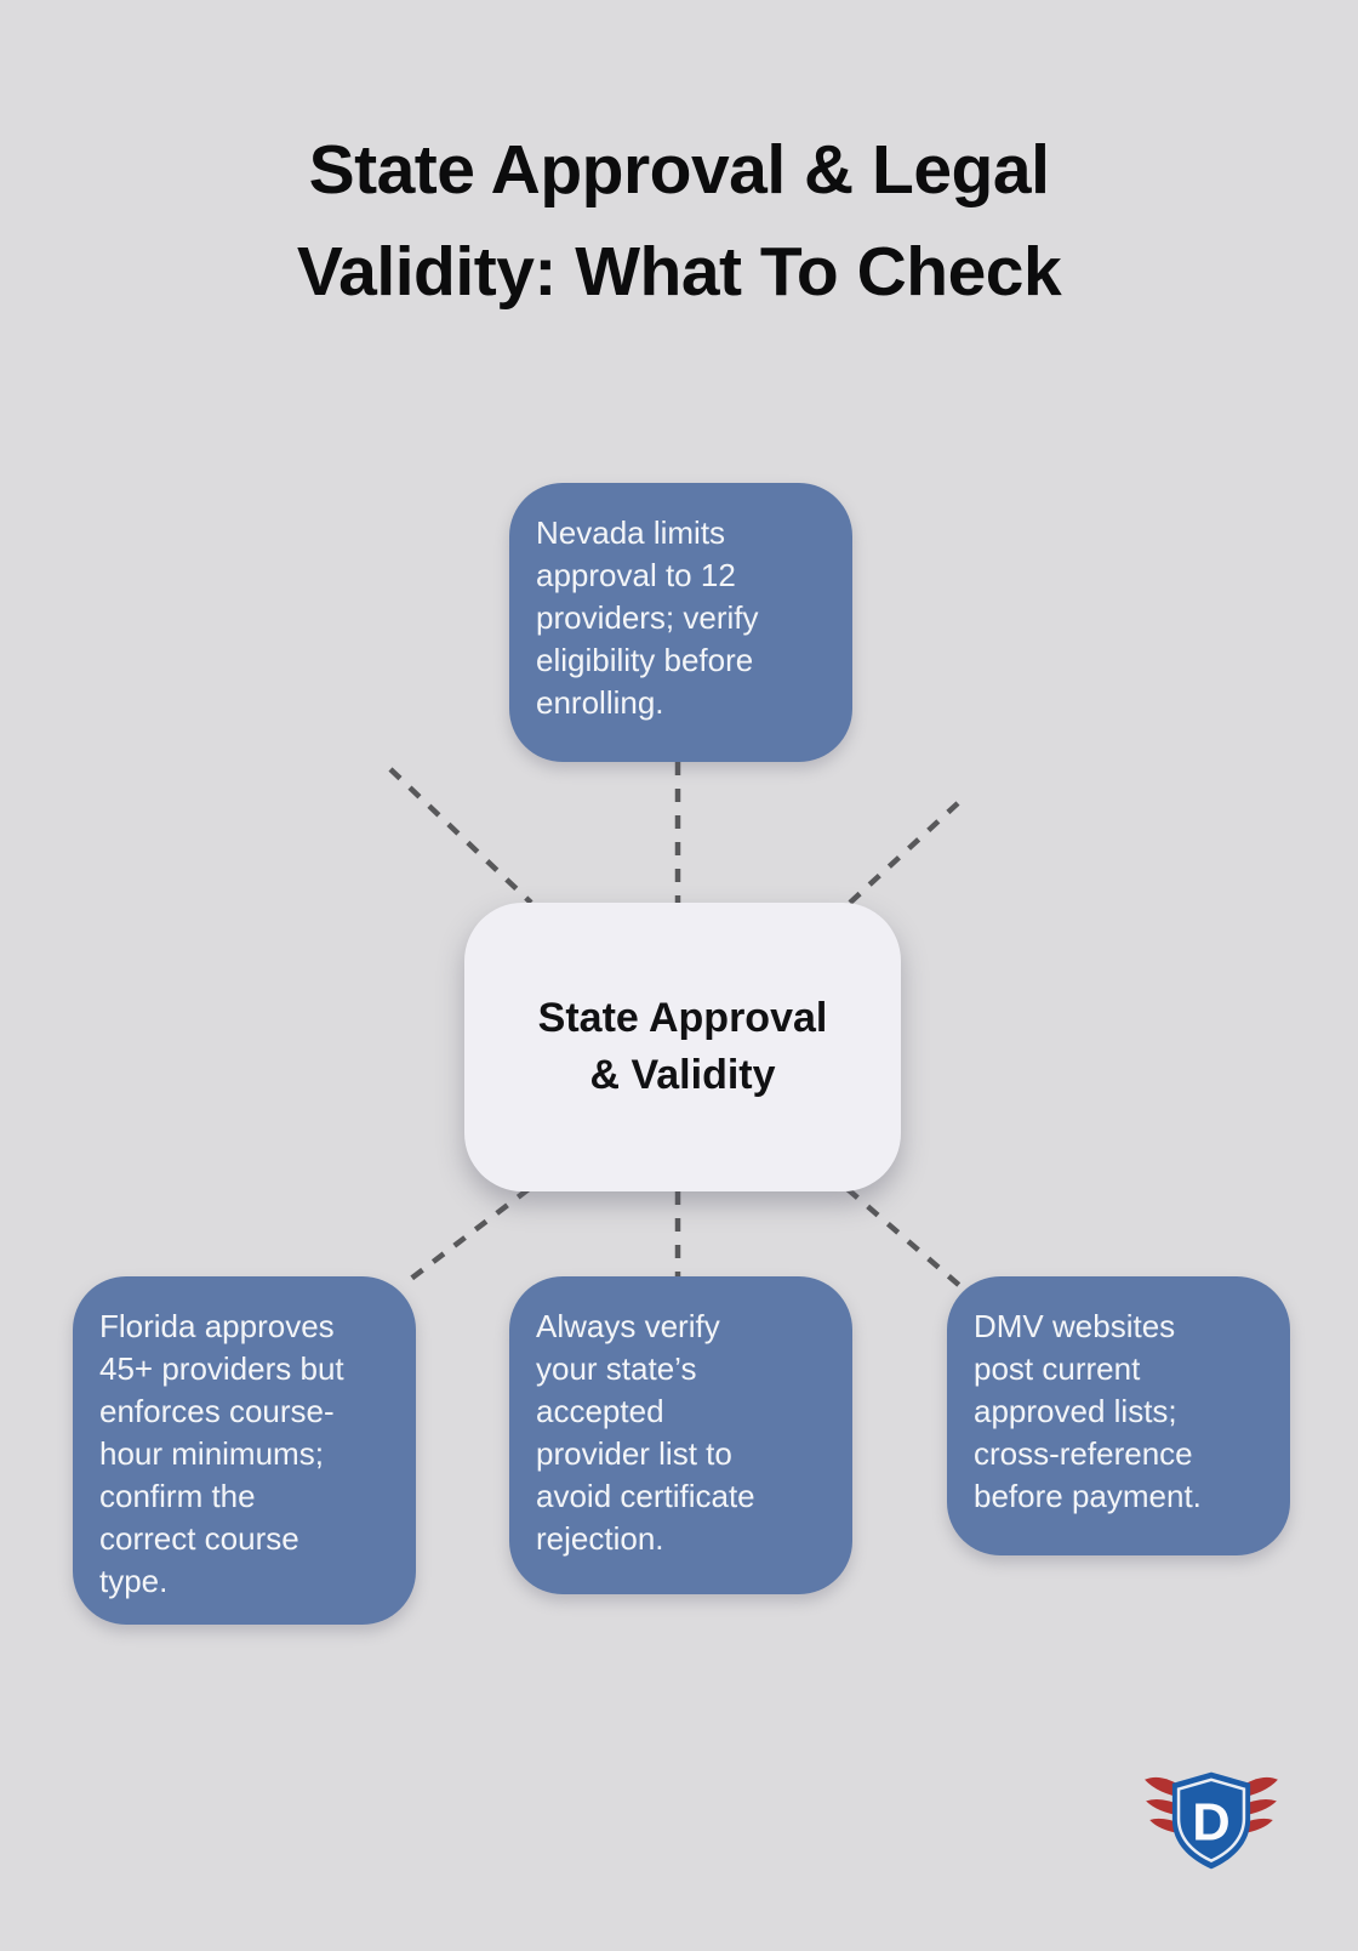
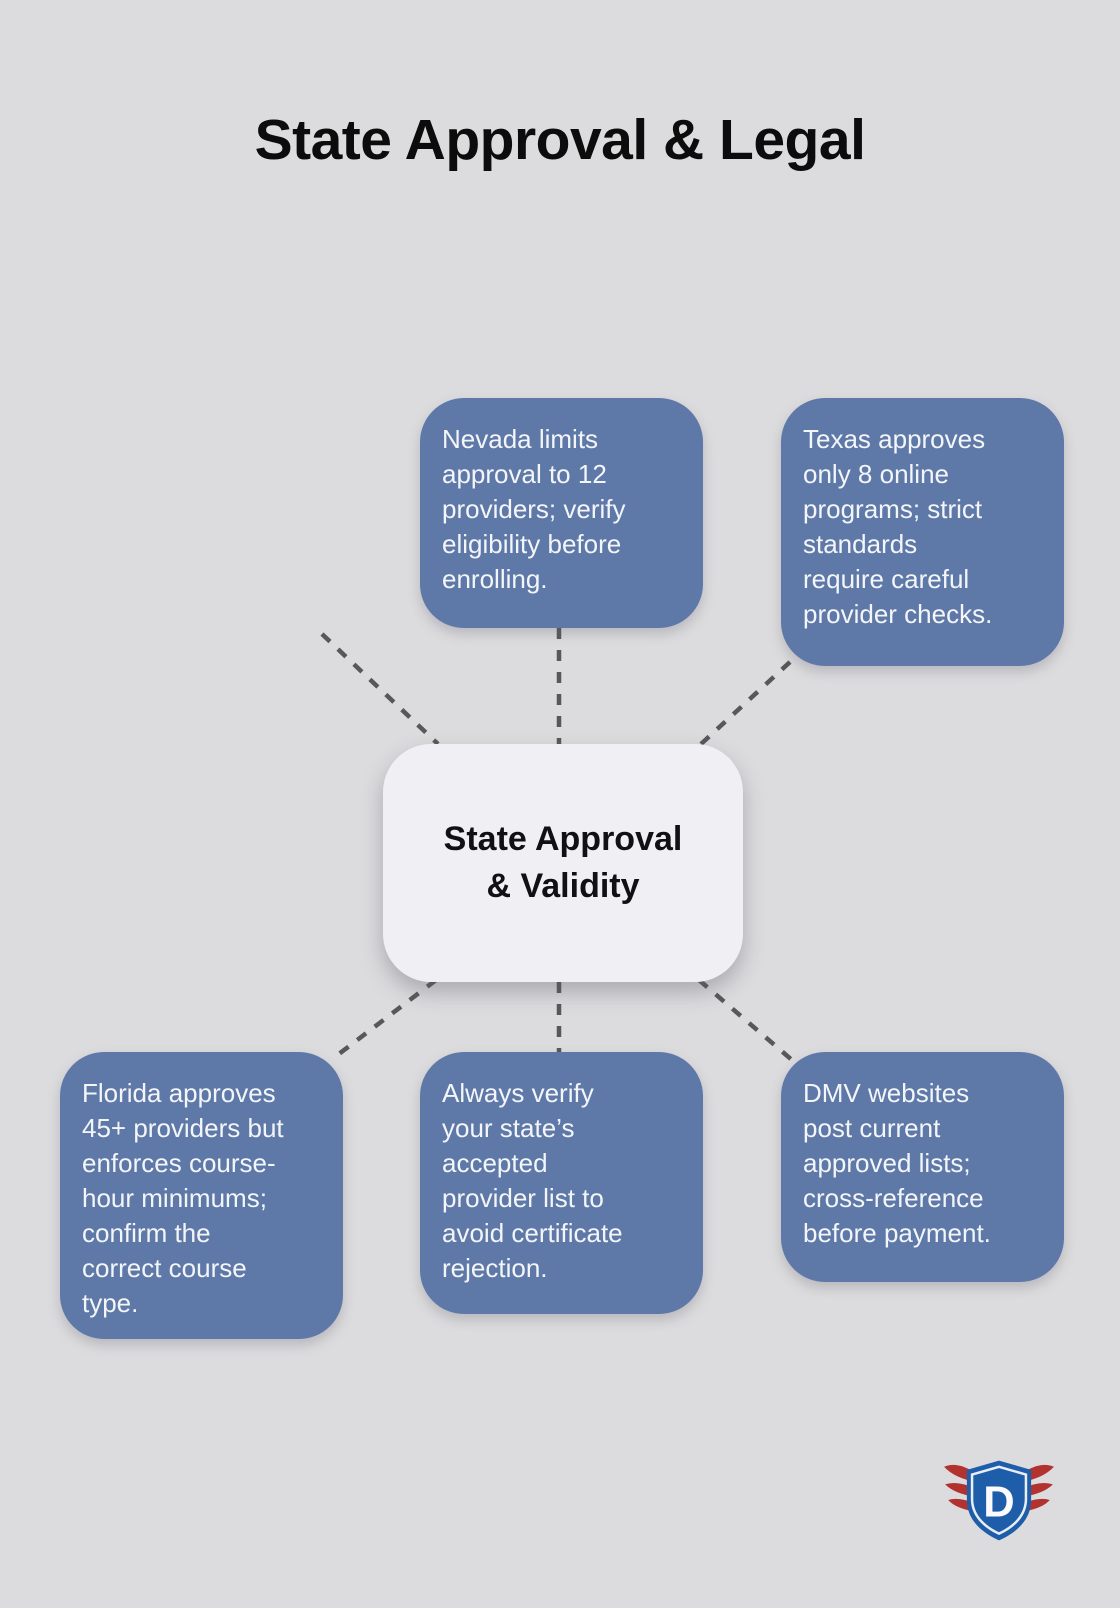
  State Approval & Legal
- Validity: What To Check
  Nevada limits
  approval to 12
  providers; verify
  eligibility before
  enrolling.
+ Texas approves
+ only 8 online
+ programs; strict
+ standards
+ require careful
+ provider checks.
  Florida approves
  45+ providers but
  enforces course-
  hour minimums;
  confirm the
  correct course
  type.
  Always verify
  your state’s
  accepted
  provider list to
  avoid certificate
  rejection.
  DMV websites
  post current
  approved lists;
  cross-reference
  before payment.
  State Approval
  & Validity
  D
